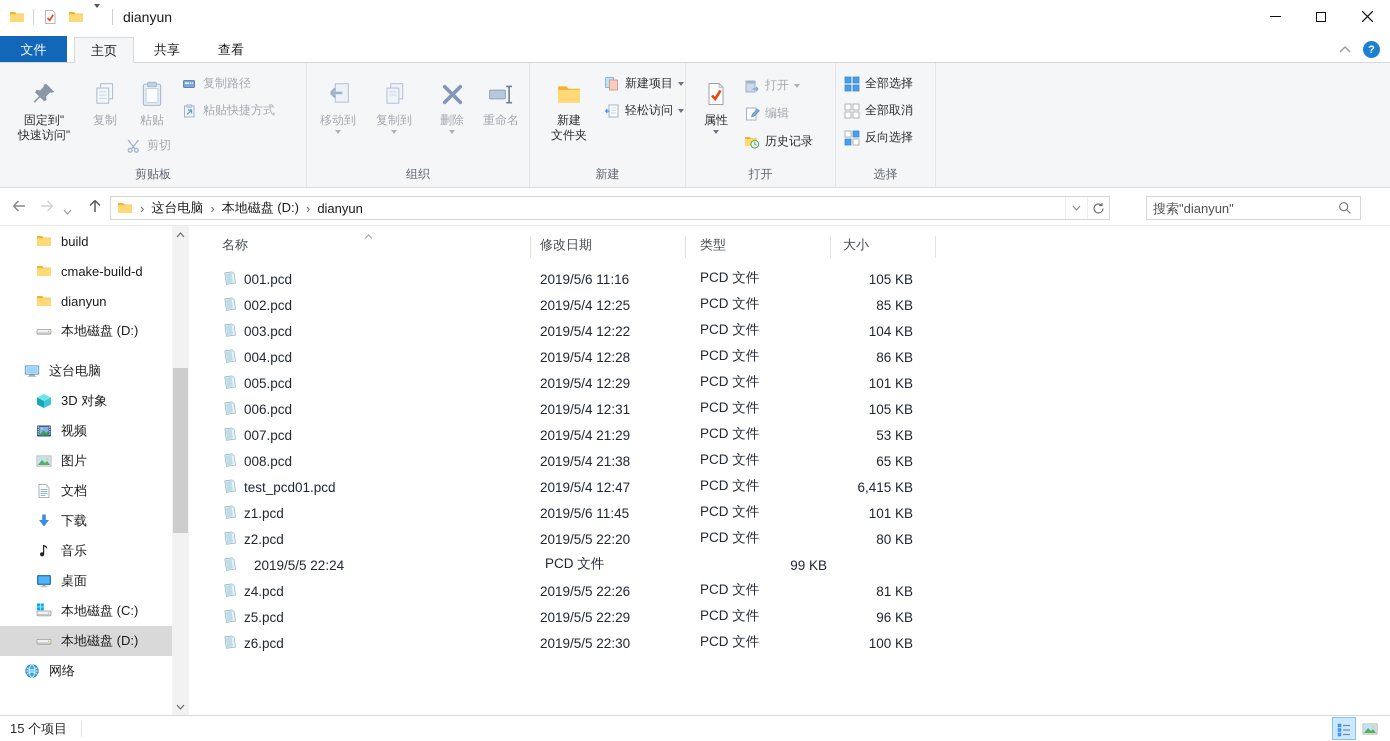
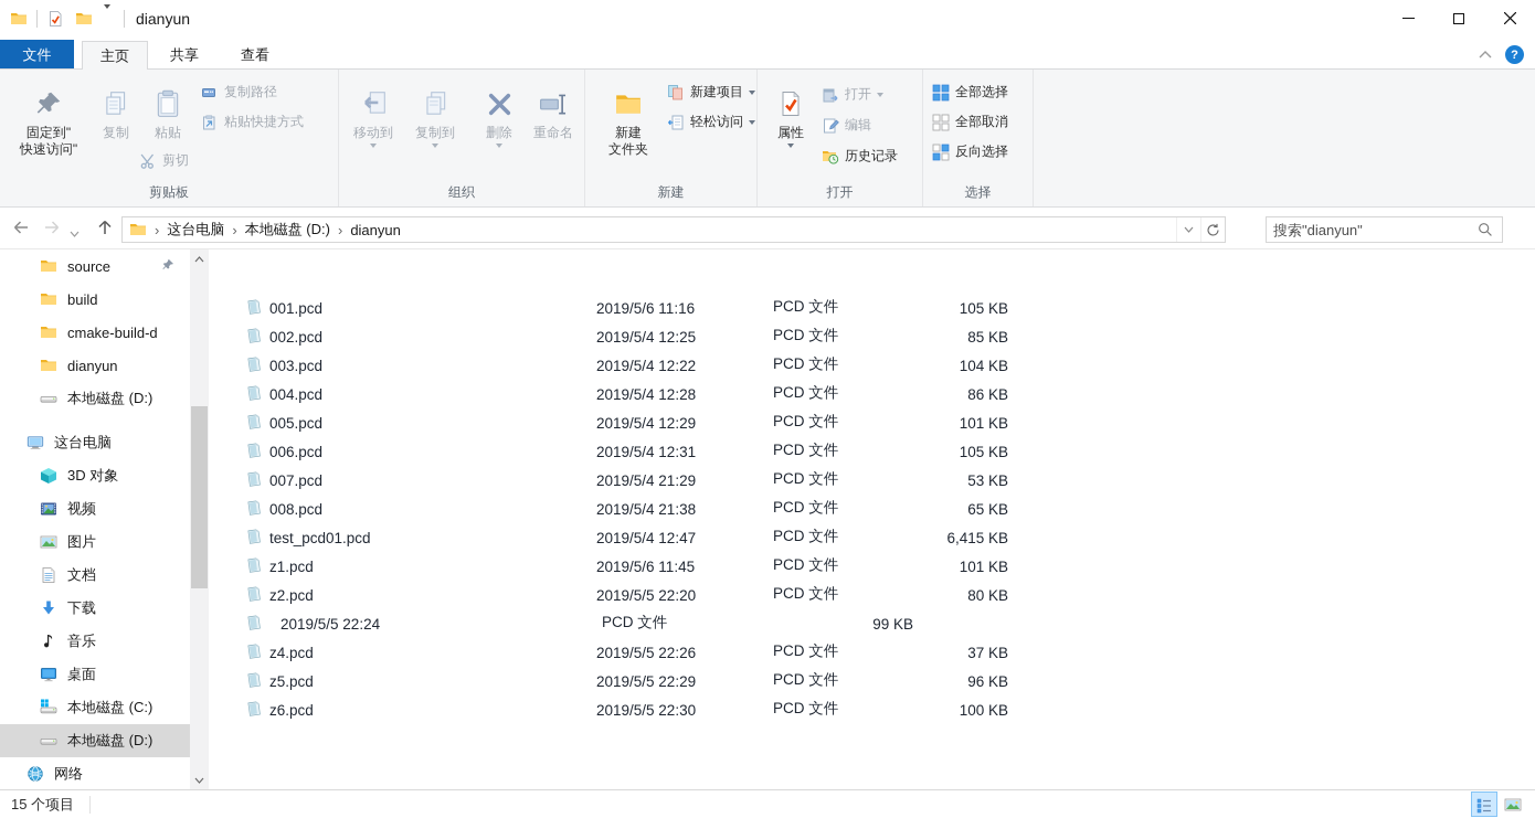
  dianyun
  文件
  主页
  共享
  查看
  ?
  固定到"
  快速访问"
  复制
  粘贴
  剪切
  复制路径
  粘贴快捷方式
  剪贴板
  移动到
  复制到
  删除
  重命名
  组织
  新建
  文件夹
  新建项目
  轻松访问
  新建
  属性
  打开
  编辑
  历史记录
  打开
  全部选择
  全部取消
  反向选择
  选择
  ›
  这台电脑
  ›
  本地磁盘 (D:)
  ›
  dianyun
  搜索"dianyun"
+ source
  build
  cmake-build-d
  dianyun
  本地磁盘 (D:)
  这台电脑
  3D 对象
  视频
  图片
  文档
  下载
  音乐
  桌面
  本地磁盘 (C:)
  本地磁盘 (D:)
  网络
- 名称
- 修改日期
- 类型
- 大小
  001.pcd
  2019/5/6 11:16
  PCD 文件
  105 KB
  002.pcd
  2019/5/4 12:25
  PCD 文件
  85 KB
  003.pcd
  2019/5/4 12:22
  PCD 文件
  104 KB
  004.pcd
  2019/5/4 12:28
  PCD 文件
  86 KB
  005.pcd
  2019/5/4 12:29
  PCD 文件
  101 KB
  006.pcd
  2019/5/4 12:31
  PCD 文件
  105 KB
  007.pcd
  2019/5/4 21:29
  PCD 文件
  53 KB
  008.pcd
  2019/5/4 21:38
  PCD 文件
  65 KB
  test_pcd01.pcd
  2019/5/4 12:47
  PCD 文件
  6,415 KB
  z1.pcd
  2019/5/6 11:45
  PCD 文件
  101 KB
  z2.pcd
  2019/5/5 22:20
  PCD 文件
  80 KB
  2019/5/5 22:24
  PCD 文件
  99 KB
  z4.pcd
  2019/5/5 22:26
  PCD 文件
- 81 KB
+ 37 KB
  z5.pcd
  2019/5/5 22:29
  PCD 文件
  96 KB
  z6.pcd
  2019/5/5 22:30
  PCD 文件
  100 KB
  15 个项目
